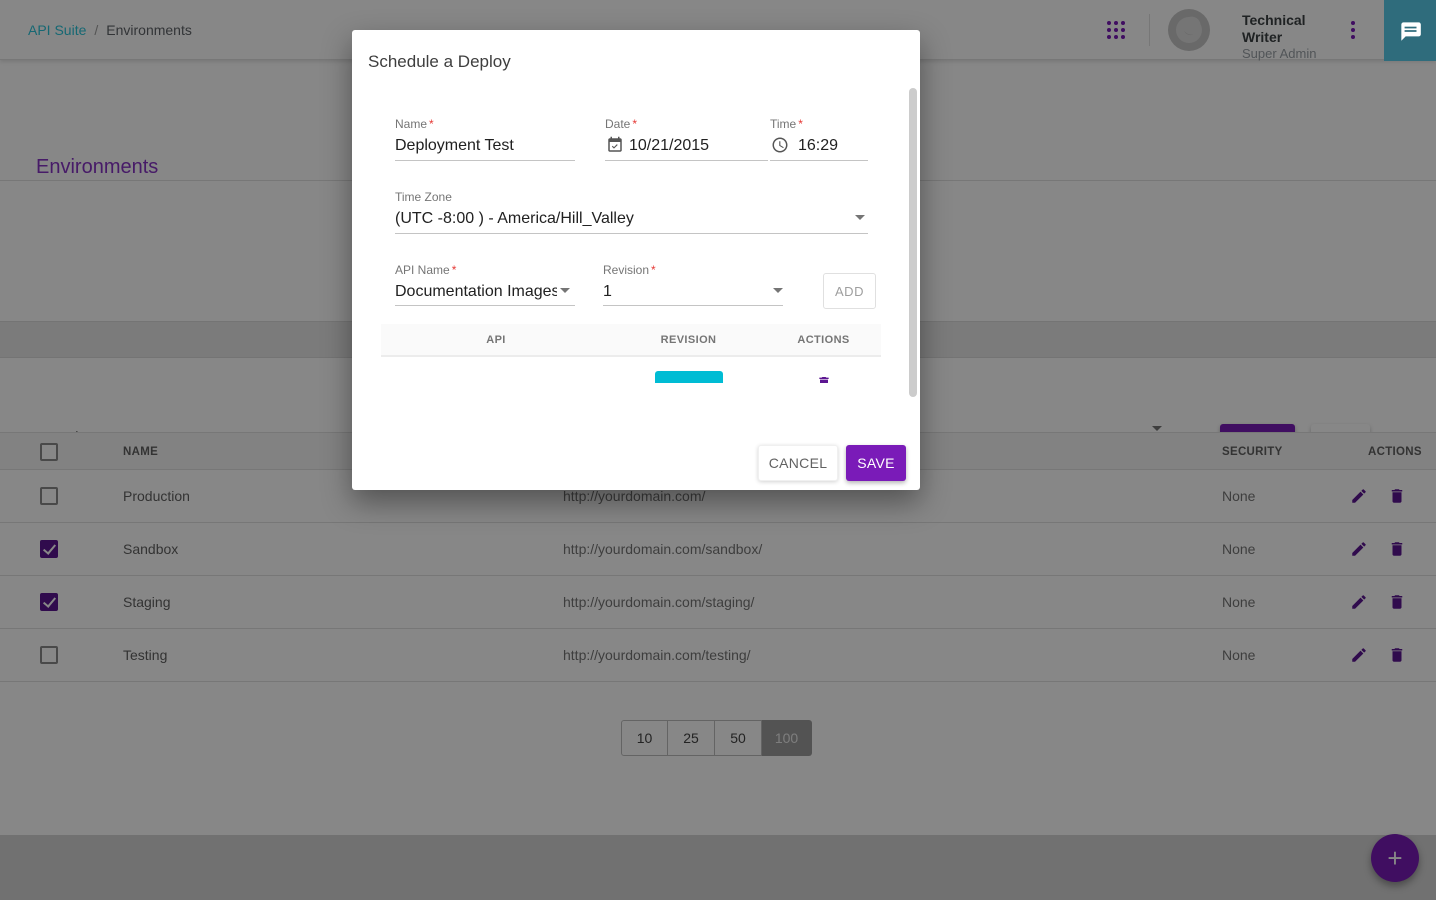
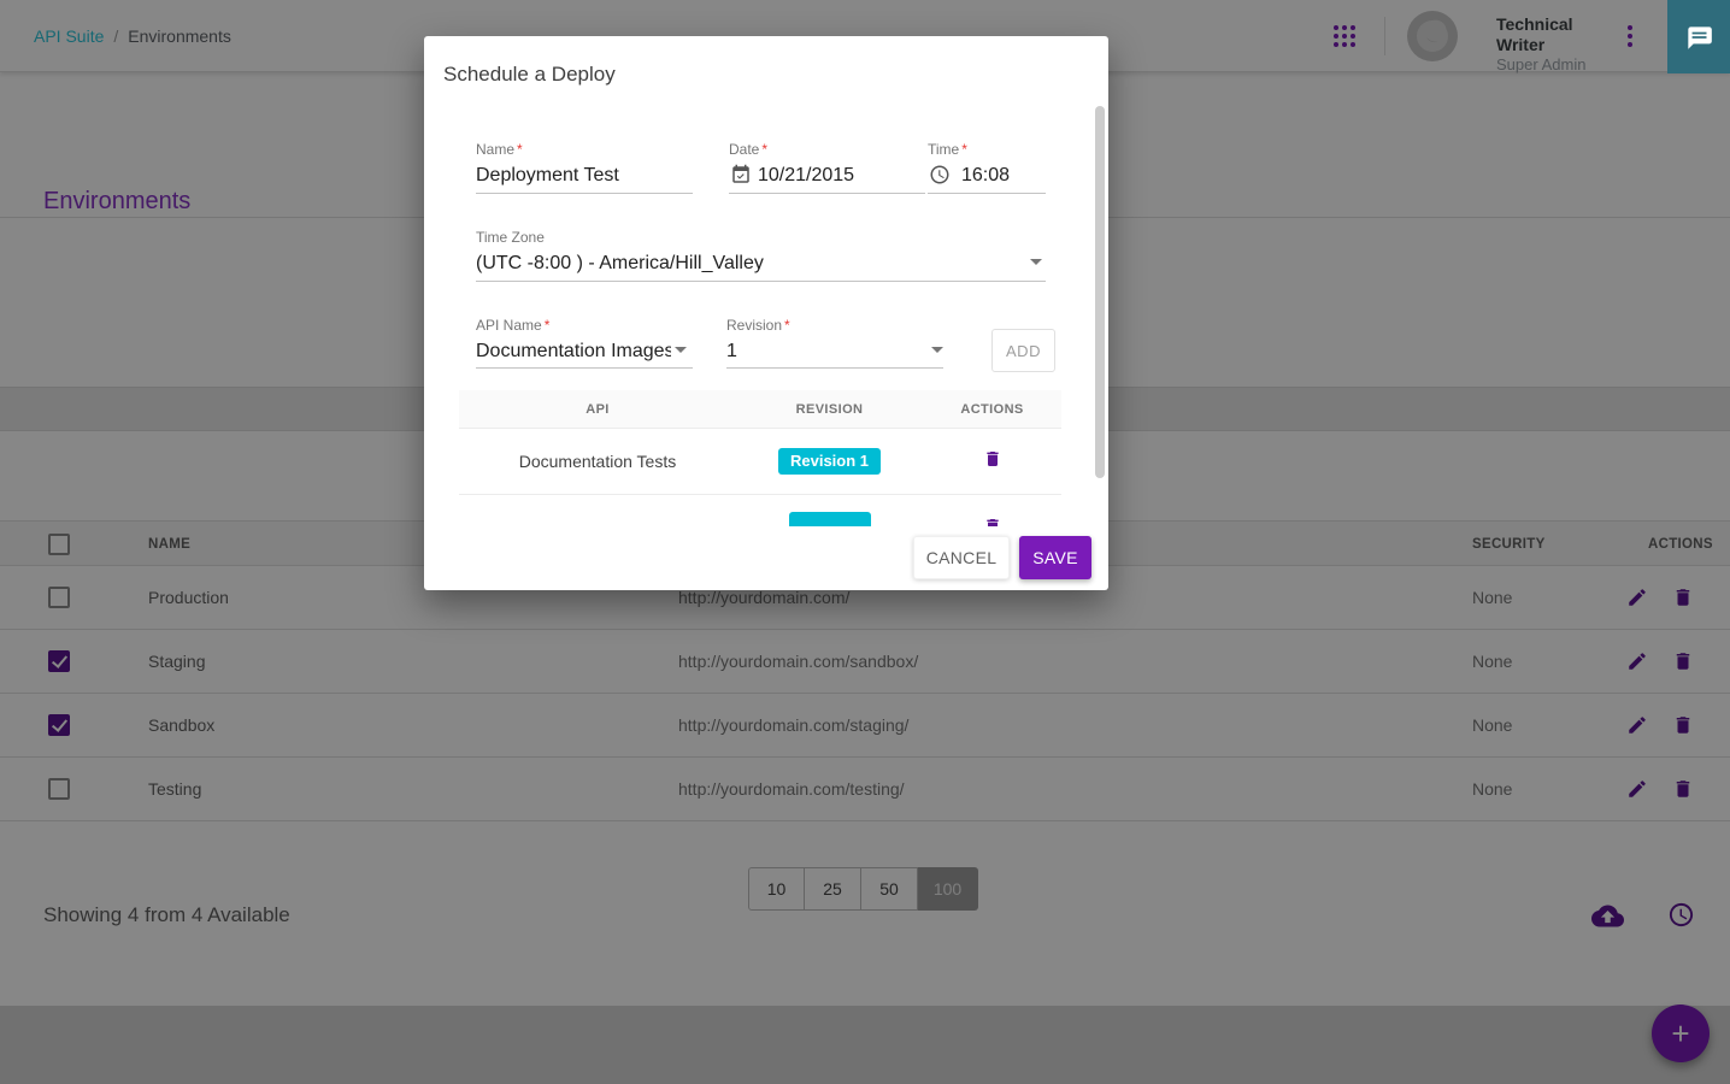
  API Suite
  /
  Environments
  Technical Writer
  Super Admin
  Environments
+ Showing 4 from 4 Available
  NAME
  SECURITY
  ACTIONS
  Production
  http://yourdomain.com/
  None
- Sandbox
+ Staging
  http://yourdomain.com/sandbox/
  None
- Staging
+ Sandbox
  http://yourdomain.com/staging/
  None
  Testing
  http://yourdomain.com/testing/
  None
  10
  25
  50
  100
  +
  Schedule a Deploy
  Name *
  Deployment Test
  Date *
  10/21/2015
  Time *
- 16:29
+ 16:08
  Time Zone
  (UTC -8:00 ) - America/Hill_Valley
  API Name *
  Documentation Images
  Revision *
  1
  ADD
  API
  REVISION
  ACTIONS
+ Documentation Tests
+ Revision 1
  CANCEL
  SAVE
